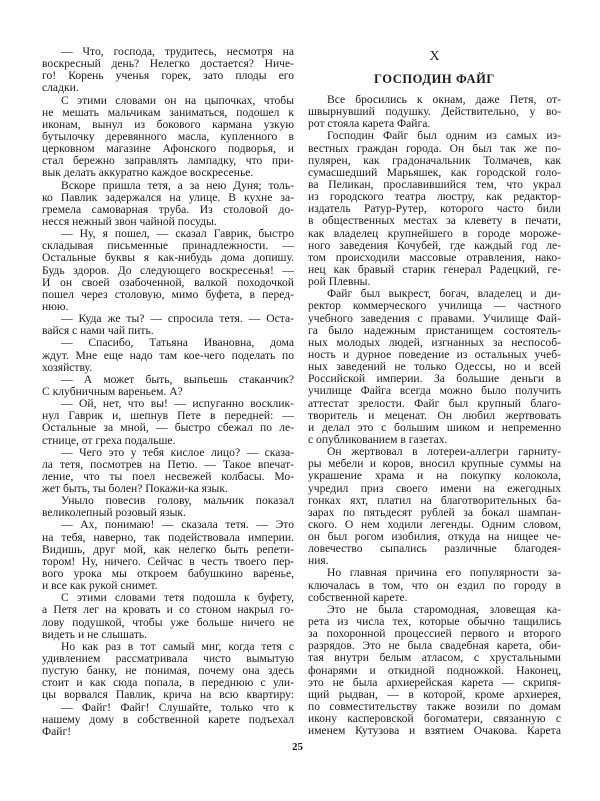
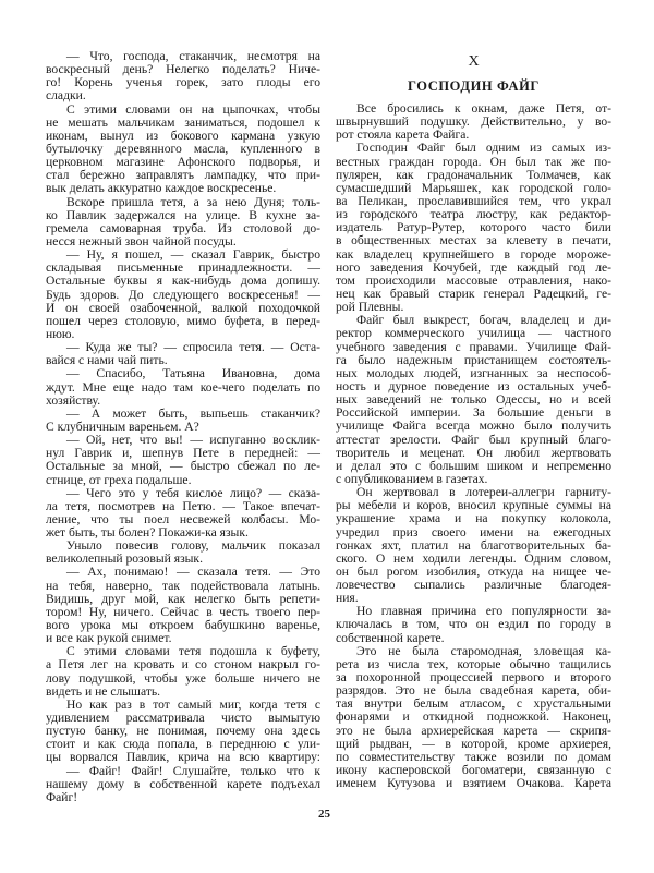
- — Что, господа, трудитесь, несмотря на
+ — Что, господа, стаканчик, несмотря на
- воскресный день? Нелегко достается? Ниче-
+ воскресный день? Нелегко поделать? Ниче-
  го! Корень ученья горек, зато плоды его
  сладки.
  С этими словами он на цыпочках, чтобы
  не мешать мальчикам заниматься, подошел к
  иконам, вынул из бокового кармана узкую
  бутылочку деревянного масла, купленного в
  церковном магазине Афонского подворья, и
  стал бережно заправлять лампадку, что при-
  вык делать аккуратно каждое воскресенье.
  Вскоре пришла тетя, а за нею Дуня; толь-
  ко Павлик задержался на улице. В кухне за-
  гремела самоварная труба. Из столовой до-
  несся нежный звон чайной посуды.
  — Ну, я пошел, — сказал Гаврик, быстро
  складывая письменные принадлежности. —
  Остальные буквы я как-нибудь дома допишу.
  Будь здоров. До следующего воскресенья! —
  И он своей озабоченной, валкой походочкой
  пошел через столовую, мимо буфета, в перед-
  нюю.
  — Куда же ты? — спросила тетя. — Оста-
  вайся с нами чай пить.
  — Спасибо, Татьяна Ивановна, дома
  ждут. Мне еще надо там кое-чего поделать по
  хозяйству.
  — А может быть, выпьешь стаканчик?
  С клубничным вареньем. А?
  — Ой, нет, что вы! — испуганно восклик-
  нул Гаврик и, шепнув Пете в передней: —
  Остальные за мной, — быстро сбежал по ле-
  стнице, от греха подальше.
  — Чего это у тебя кислое лицо? — сказа-
  ла тетя, посмотрев на Петю. — Такое впечат-
  ление, что ты поел несвежей колбасы. Мо-
  жет быть, ты болен? Покажи-ка язык.
  Уныло повесив голову, мальчик показал
  великолепный розовый язык.
  — Ах, понимаю! — сказала тетя. — Это
- на тебя, наверно, так подействовала империи.
+ на тебя, наверно, так подействовала латынь.
  Видишь, друг мой, как нелегко быть репети-
  тором! Ну, ничего. Сейчас в честь твоего пер-
  вого урока мы откроем бабушкино варенье,
  и все как рукой снимет.
  С этими словами тетя подошла к буфету,
  а Петя лег на кровать и со стоном накрыл го-
  лову подушкой, чтобы уже больше ничего не
  видеть и не слышать.
  Но как раз в тот самый миг, когда тетя с
  удивлением рассматривала чисто вымытую
  пустую банку, не понимая, почему она здесь
  стоит и как сюда попала, в переднюю с ули-
  цы ворвался Павлик, крича на всю квартиру:
  — Файг! Файг! Слушайте, только что к
  нашему дому в собственной карете подъехал
  Файг!
  X
  ГОСПОДИН ФАЙГ
  Все бросились к окнам, даже Петя, от-
  швырнувший подушку. Действительно, у во-
  рот стояла карета Файга.
  Господин Файг был одним из самых из-
  вестных граждан города. Он был так же по-
  пулярен, как градоначальник Толмачев, как
  сумасшедший Марьяшек, как городской голо-
  ва Пеликан, прославившийся тем, что украл
  из городского театра люстру, как редактор-
  издатель Ратур-Рутер, которого часто били
  в общественных местах за клевету в печати,
  как владелец крупнейшего в городе мороже-
  ного заведения Кочубей, где каждый год ле-
  том происходили массовые отравления, нако-
  нец как бравый старик генерал Радецкий, ге-
  рой Плевны.
  Файг был выкрест, богач, владелец и ди-
  ректор коммерческого училища — частного
  учебного заведения с правами. Училище Фай-
  га было надежным пристанищем состоятель-
  ных молодых людей, изгнанных за неспособ-
  ность и дурное поведение из остальных учеб-
  ных заведений не только Одессы, но и всей
  Российской империи. За большие деньги в
  училище Файга всегда можно было получить
  аттестат зрелости. Файг был крупный благо-
  творитель и меценат. Он любил жертвовать
  и делал это с большим шиком и непременно
  с опубликованием в газетах.
  Он жертвовал в лотереи-аллегри гарниту-
  ры мебели и коров, вносил крупные суммы на
  украшение храма и на покупку колокола,
  учредил приз своего имени на ежегодных
  гонках яхт, платил на благотворительных ба-
- зарах по пятьдесят рублей за бокал шампан-
  ского. О нем ходили легенды. Одним словом,
  он был рогом изобилия, откуда на нищее че-
  ловечество сыпались различные благодея-
  ния.
  Но главная причина его популярности за-
  ключалась в том, что он ездил по городу в
  собственной карете.
  Это не была старомодная, зловещая ка-
  рета из числа тех, которые обычно тащились
  за похоронной процессией первого и второго
  разрядов. Это не была свадебная карета, оби-
  тая внутри белым атласом, с хрустальными
  фонарями и откидной подножкой. Наконец,
  это не была архиерейская карета — скрипя-
  щий рыдван, — в которой, кроме архиерея,
  по совместительству также возили по домам
  икону касперовской богоматери, связанную с
  именем Кутузова и взятием Очакова. Карета
  25
